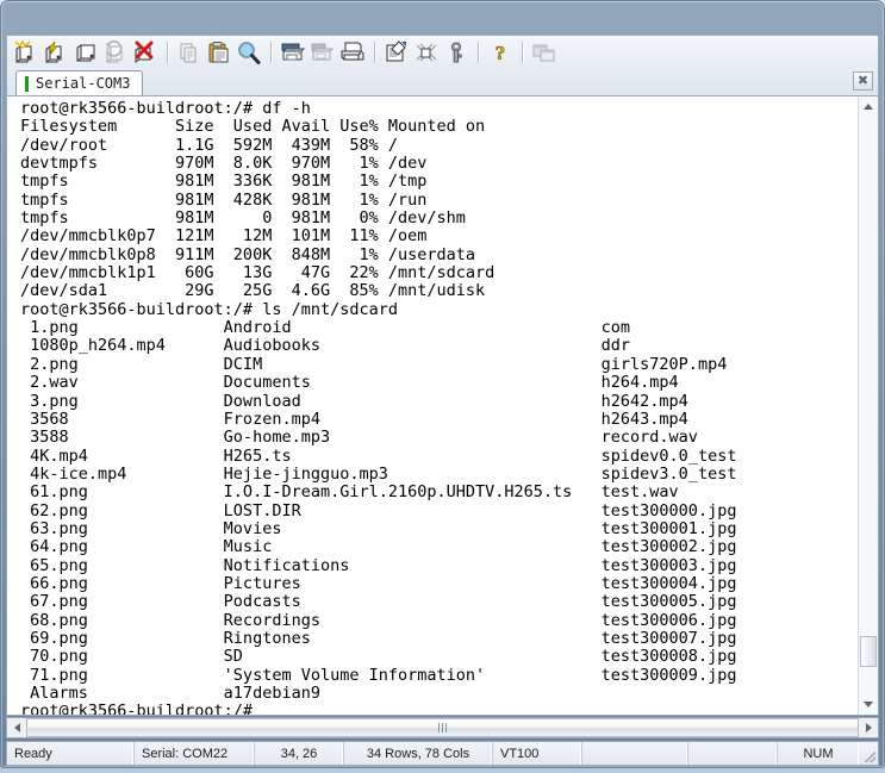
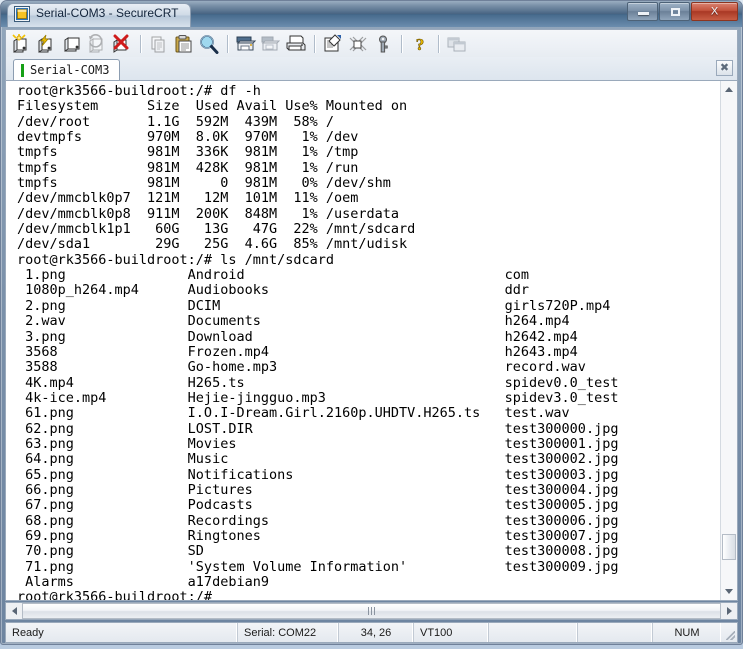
+ Serial-COM3 - SecureCRT
+ X
  ?
  Serial-COM3
  ✖
  root@rk3566-buildroot:/# df -h
  Filesystem Size Used Avail Use% Mounted on
  /dev/root 1.1G 592M 439M 58% /
  devtmpfs 970M 8.0K 970M 1% /dev
  tmpfs 981M 336K 981M 1% /tmp
  tmpfs 981M 428K 981M 1% /run
  tmpfs 981M 0 981M 0% /dev/shm
  /dev/mmcblk0p7 121M 12M 101M 11% /oem
  /dev/mmcblk0p8 911M 200K 848M 1% /userdata
  /dev/mmcblk1p1 60G 13G 47G 22% /mnt/sdcard
  /dev/sda1 29G 25G 4.6G 85% /mnt/udisk
  root@rk3566-buildroot:/# ls /mnt/sdcard
  1.png Android com
  1080p_h264.mp4 Audiobooks ddr
  2.png DCIM girls720P.mp4
  2.wav Documents h264.mp4
  3.png Download h2642.mp4
  3568 Frozen.mp4 h2643.mp4
  3588 Go-home.mp3 record.wav
  4K.mp4 H265.ts spidev0.0_test
  4k-ice.mp4 Hejie-jingguo.mp3 spidev3.0_test
  61.png I.O.I-Dream.Girl.2160p.UHDTV.H265.ts test.wav
  62.png LOST.DIR test300000.jpg
  63.png Movies test300001.jpg
  64.png Music test300002.jpg
  65.png Notifications test300003.jpg
  66.png Pictures test300004.jpg
  67.png Podcasts test300005.jpg
  68.png Recordings test300006.jpg
  69.png Ringtones test300007.jpg
  70.png SD test300008.jpg
  71.png 'System Volume Information' test300009.jpg
  Alarms a17debian9
  root@rk3566-buildroot:/#
  Ready
  Serial: COM22
  34, 26
- 34 Rows, 78 Cols
  VT100
  NUM
